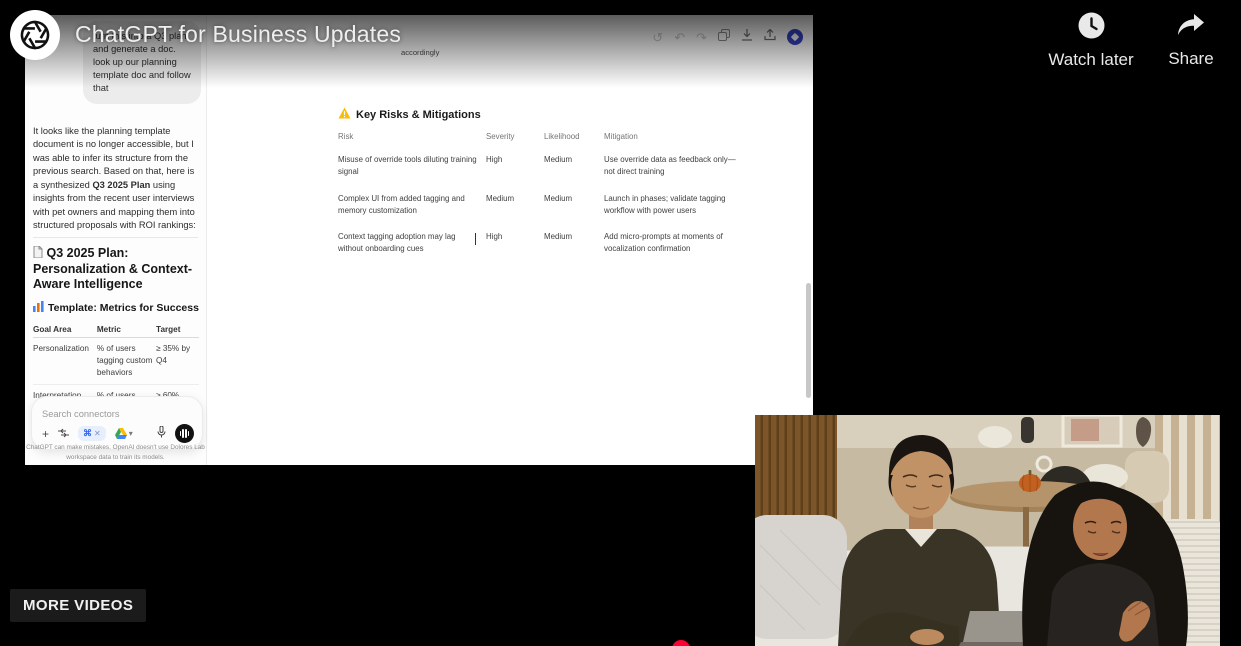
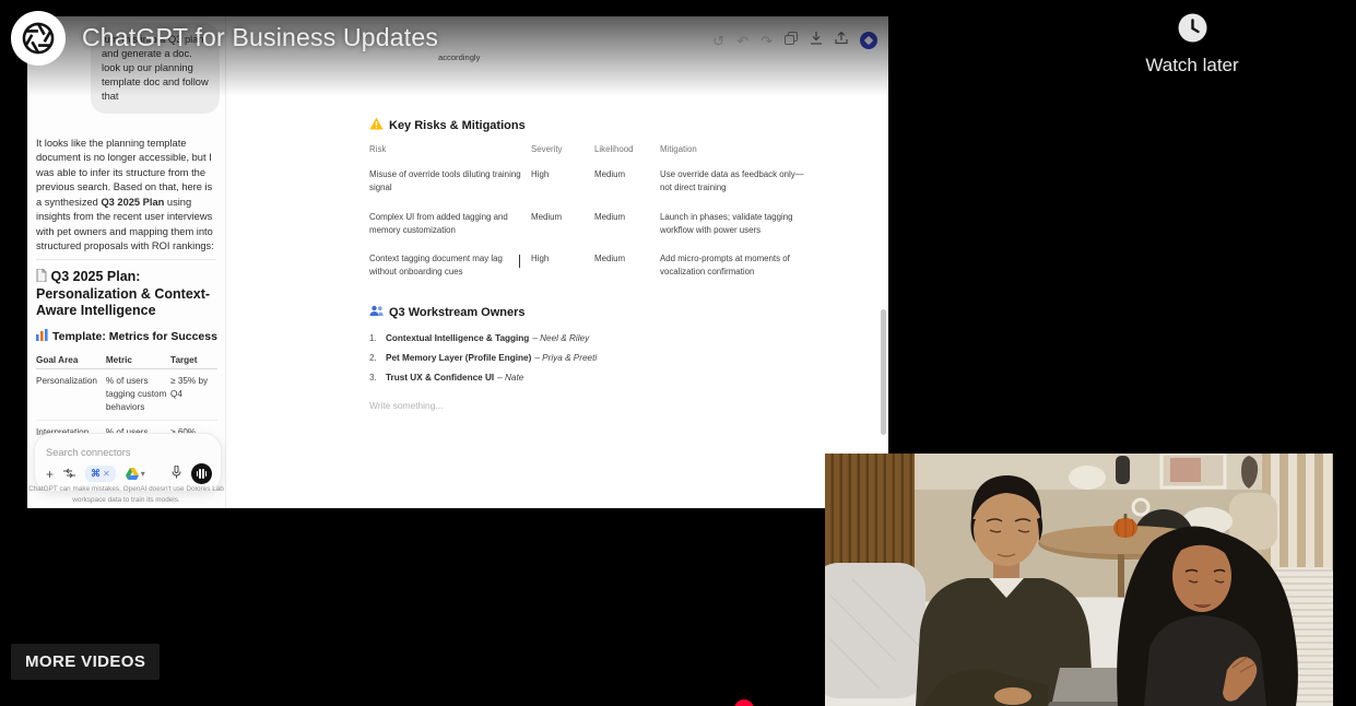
  It looks like the planning template document is no longer accessible, but I was able to infer its structure from the previous search. Based on that, here is a synthesized Q3 2025 Plan using insights from the recent user interviews with pet owners and mapping them into structured proposals with ROI rankings:
  Q3 2025 Plan: Personalization & Context-Aware Intelligence
  Template: Metrics for Success
  Goal Area	Metric	Target
  Personalization	% of users tagging custom behaviors	≥ 35% by Q4
  Search connectors
  +
  ⌘
  ✕
  ▾
  Key Risks & Mitigations
  Risk
  Severity
  Likelihood
  Mitigation
  Misuse of override tools diluting training signal
  High
  Medium
  Use override data as feedback only—not direct training
  Complex UI from added tagging and memory customization
  Medium
  Medium
  Launch in phases; validate tagging workflow with power users
- Context tagging adoption may lag without onboarding cues
+ Context tagging document may lag without onboarding cues
  High
  Medium
  Add micro-prompts at moments of vocalization confirmation
+ Q3 Workstream Owners
+ 1.
+ Contextual Intelligence & Tagging – Neel & Riley
+ 2.
+ Pet Memory Layer (Profile Engine) – Priya & Preeti
+ 3.
+ Trust UX & Confidence UI – Nate
+ Write something...
  ChatGPT for Business Updates
  Watch later
- Share
  MORE VIDEOS
